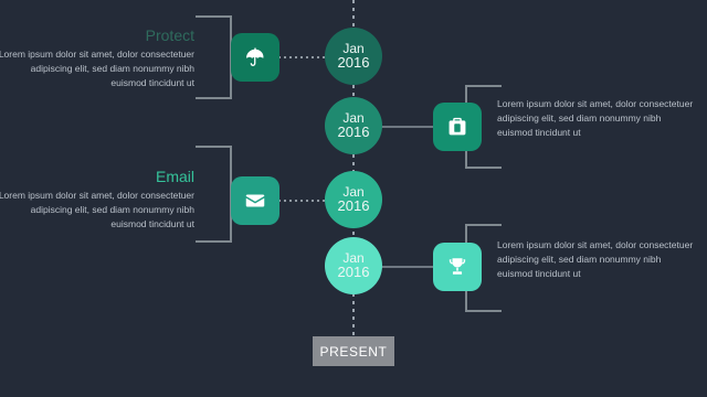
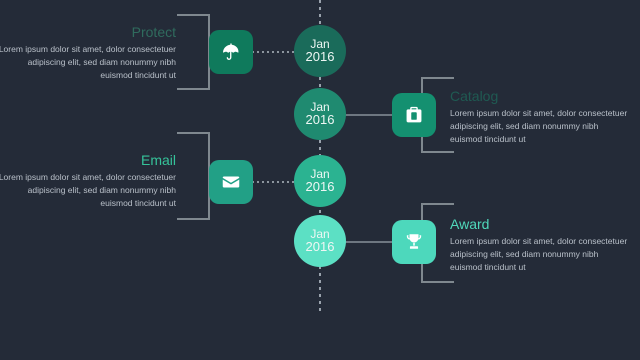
  Protect
  Lorem ipsum dolor sit amet, dolor consectetuer adipiscing elit, sed diam nonummy nibh euismod tincidunt ut
  Jan
  2016
+ Catalog
  Lorem ipsum dolor sit amet, dolor consectetuer adipiscing elit, sed diam nonummy nibh euismod tincidunt ut
  Jan
  2016
  Email
  Lorem ipsum dolor sit amet, dolor consectetuer adipiscing elit, sed diam nonummy nibh euismod tincidunt ut
  Jan
  2016
+ Award
  Lorem ipsum dolor sit amet, dolor consectetuer adipiscing elit, sed diam nonummy nibh euismod tincidunt ut
  Jan
  2016
- PRESENT
